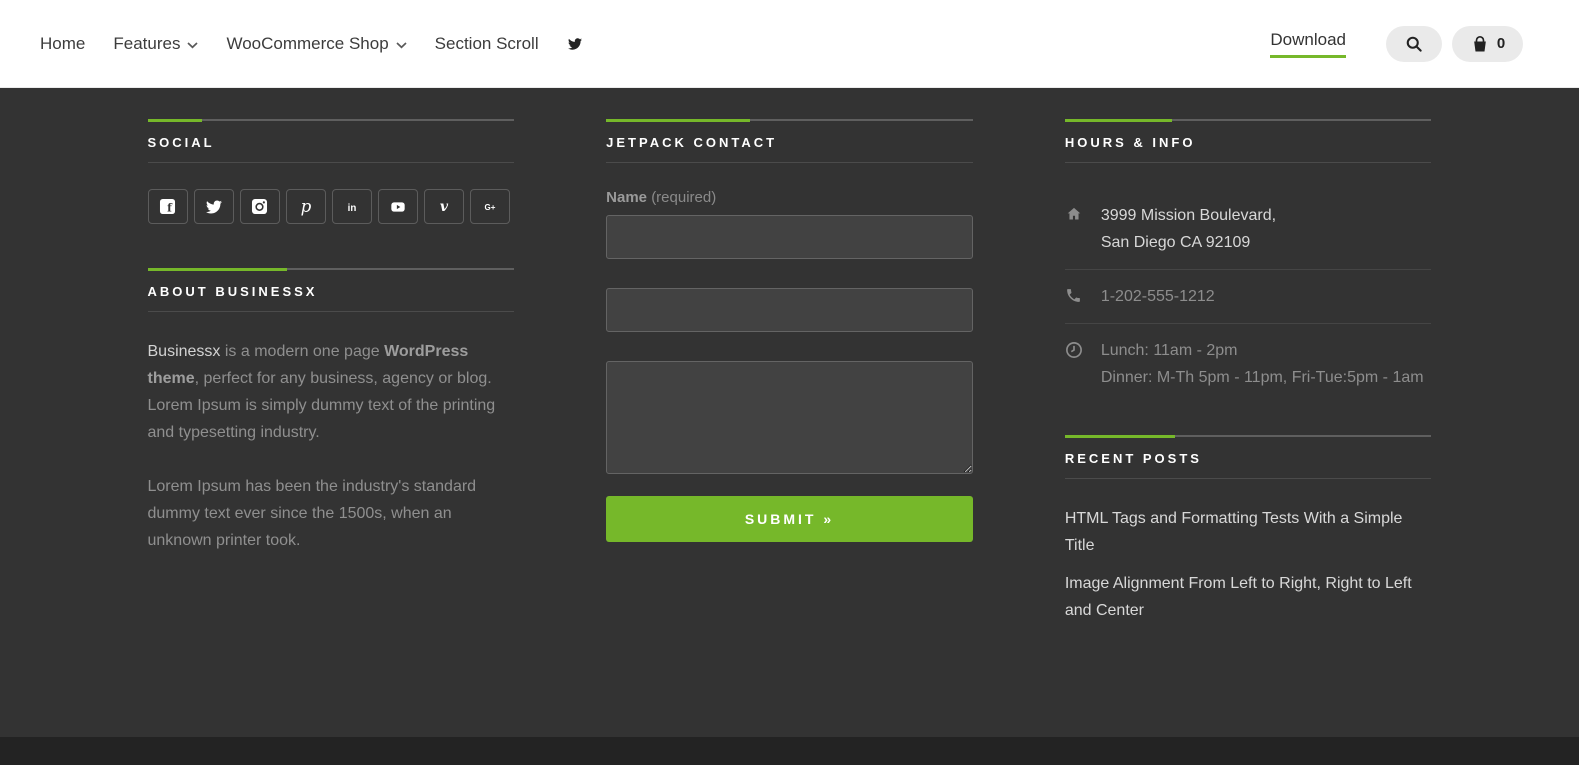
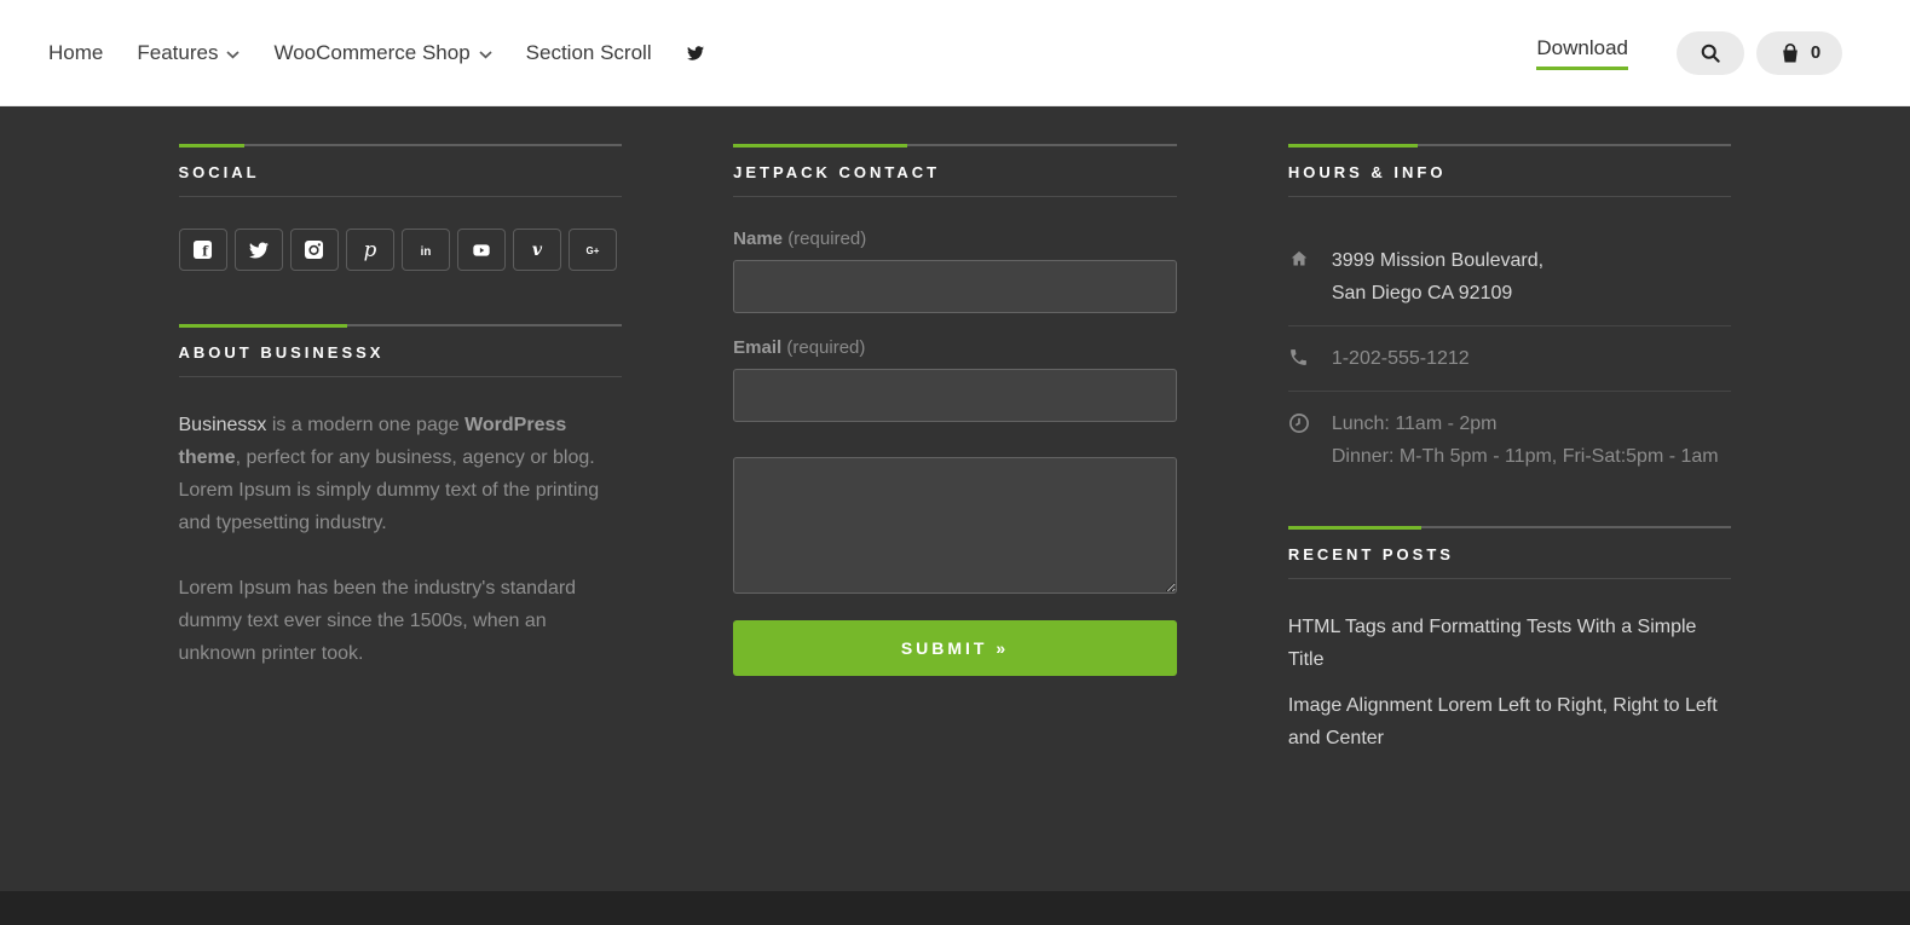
  Home
  Features
  WooCommerce Shop
  Section Scroll
  Download
  0
  SOCIAL
  f
  p
  in
  v
  G+
  ABOUT BUSINESSX
  Businessx is a modern one page WordPress theme, perfect for any business, agency or blog. Lorem Ipsum is simply dummy text of the printing and typesetting industry.
  Lorem Ipsum has been the industry's standard dummy text ever since the 1500s, when an unknown printer took.
  JETPACK CONTACT
  Name (required)
+ Email (required)
  SUBMIT »
  HOURS & INFO
  3999 Mission Boulevard,
  San Diego CA 92109
  1-202-555-1212
  Lunch: 11am - 2pm
- Dinner: M-Th 5pm - 11pm, Fri-Tue:5pm - 1am
+ Dinner: M-Th 5pm - 11pm, Fri-Sat:5pm - 1am
  RECENT POSTS
  HTML Tags and Formatting Tests With a Simple Title
- Image Alignment From Left to Right, Right to Left and Center
+ Image Alignment Lorem Left to Right, Right to Left and Center
